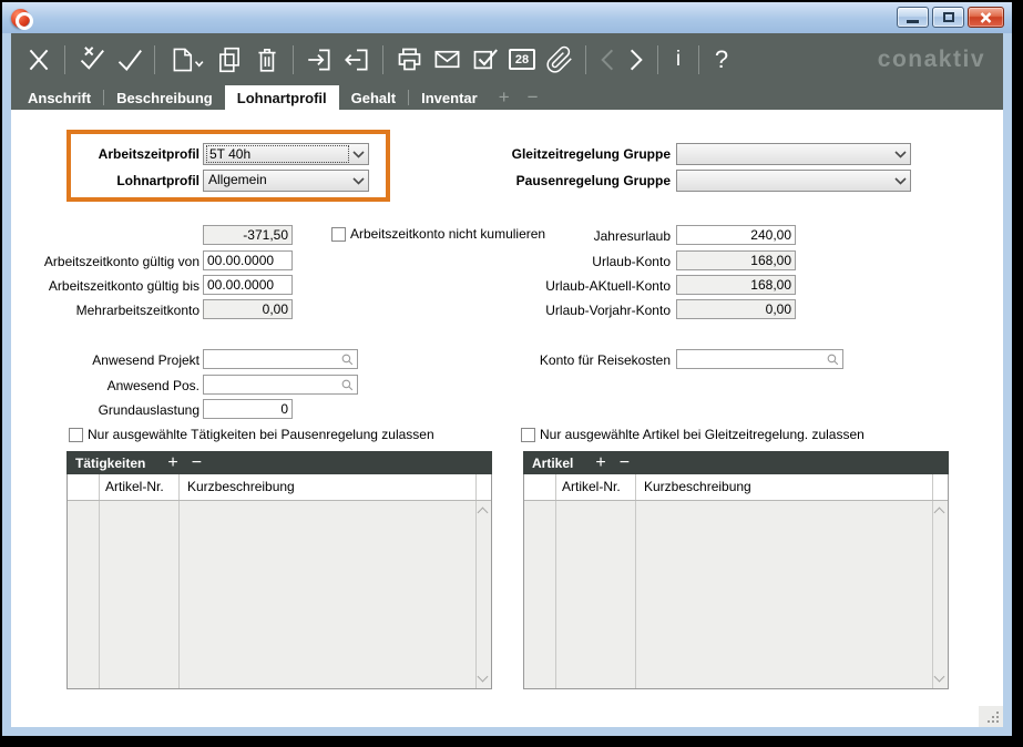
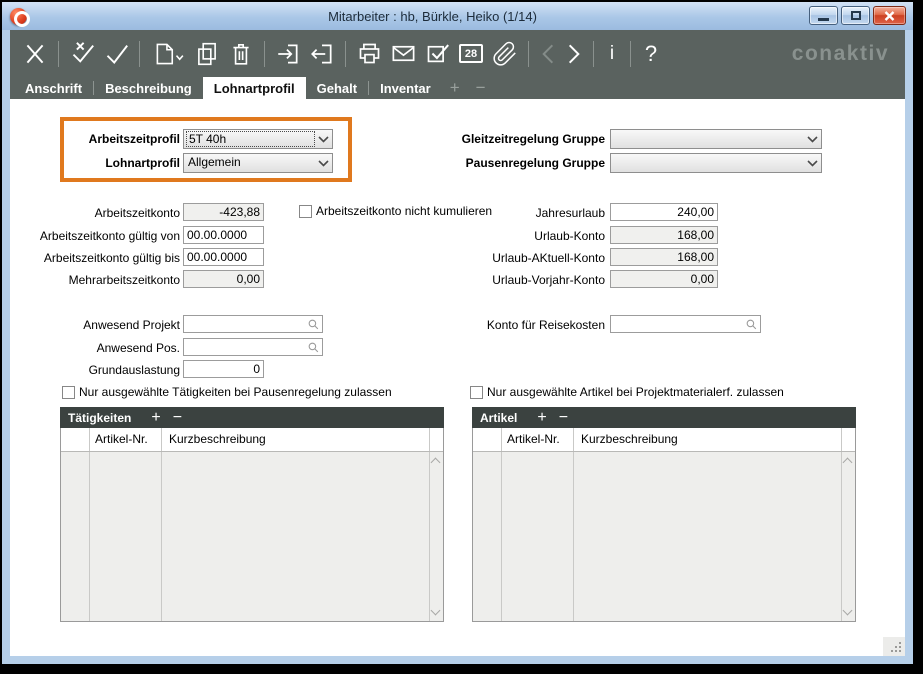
+ Mitarbeiter : hb, Bürkle, Heiko (1/14)
  28
  i
  ?
  conaktiv
  Anschrift
  Beschreibung
  Lohnartprofil
  Gehalt
  Inventar
  +
  −
  Arbeitszeitprofil
  5T 40h
  Lohnartprofil
  Allgemein
  Gleitzeitregelung Gruppe
  Pausenregelung Gruppe
+ Arbeitszeitkonto
- -371,50
+ -423,88
  Arbeitszeitkonto nicht kumulieren
  Jahresurlaub
  240,00
  Arbeitszeitkonto gültig von
  00.00.0000
  Urlaub-Konto
  168,00
  Arbeitszeitkonto gültig bis
  00.00.0000
  Urlaub-AKtuell-Konto
  168,00
  Mehrarbeitszeitkonto
  0,00
  Urlaub-Vorjahr-Konto
  0,00
  Anwesend Projekt
  Konto für Reisekosten
  Anwesend Pos.
  Grundauslastung
  0
  Nur ausgewählte Tätigkeiten bei Pausenregelung zulassen
- Nur ausgewählte Artikel bei Gleitzeitregelung. zulassen
+ Nur ausgewählte Artikel bei Projektmaterialerf. zulassen
  Tätigkeiten
  +
  −
  Artikel-Nr.
  Kurzbeschreibung
  Artikel
  +
  −
  Artikel-Nr.
  Kurzbeschreibung
